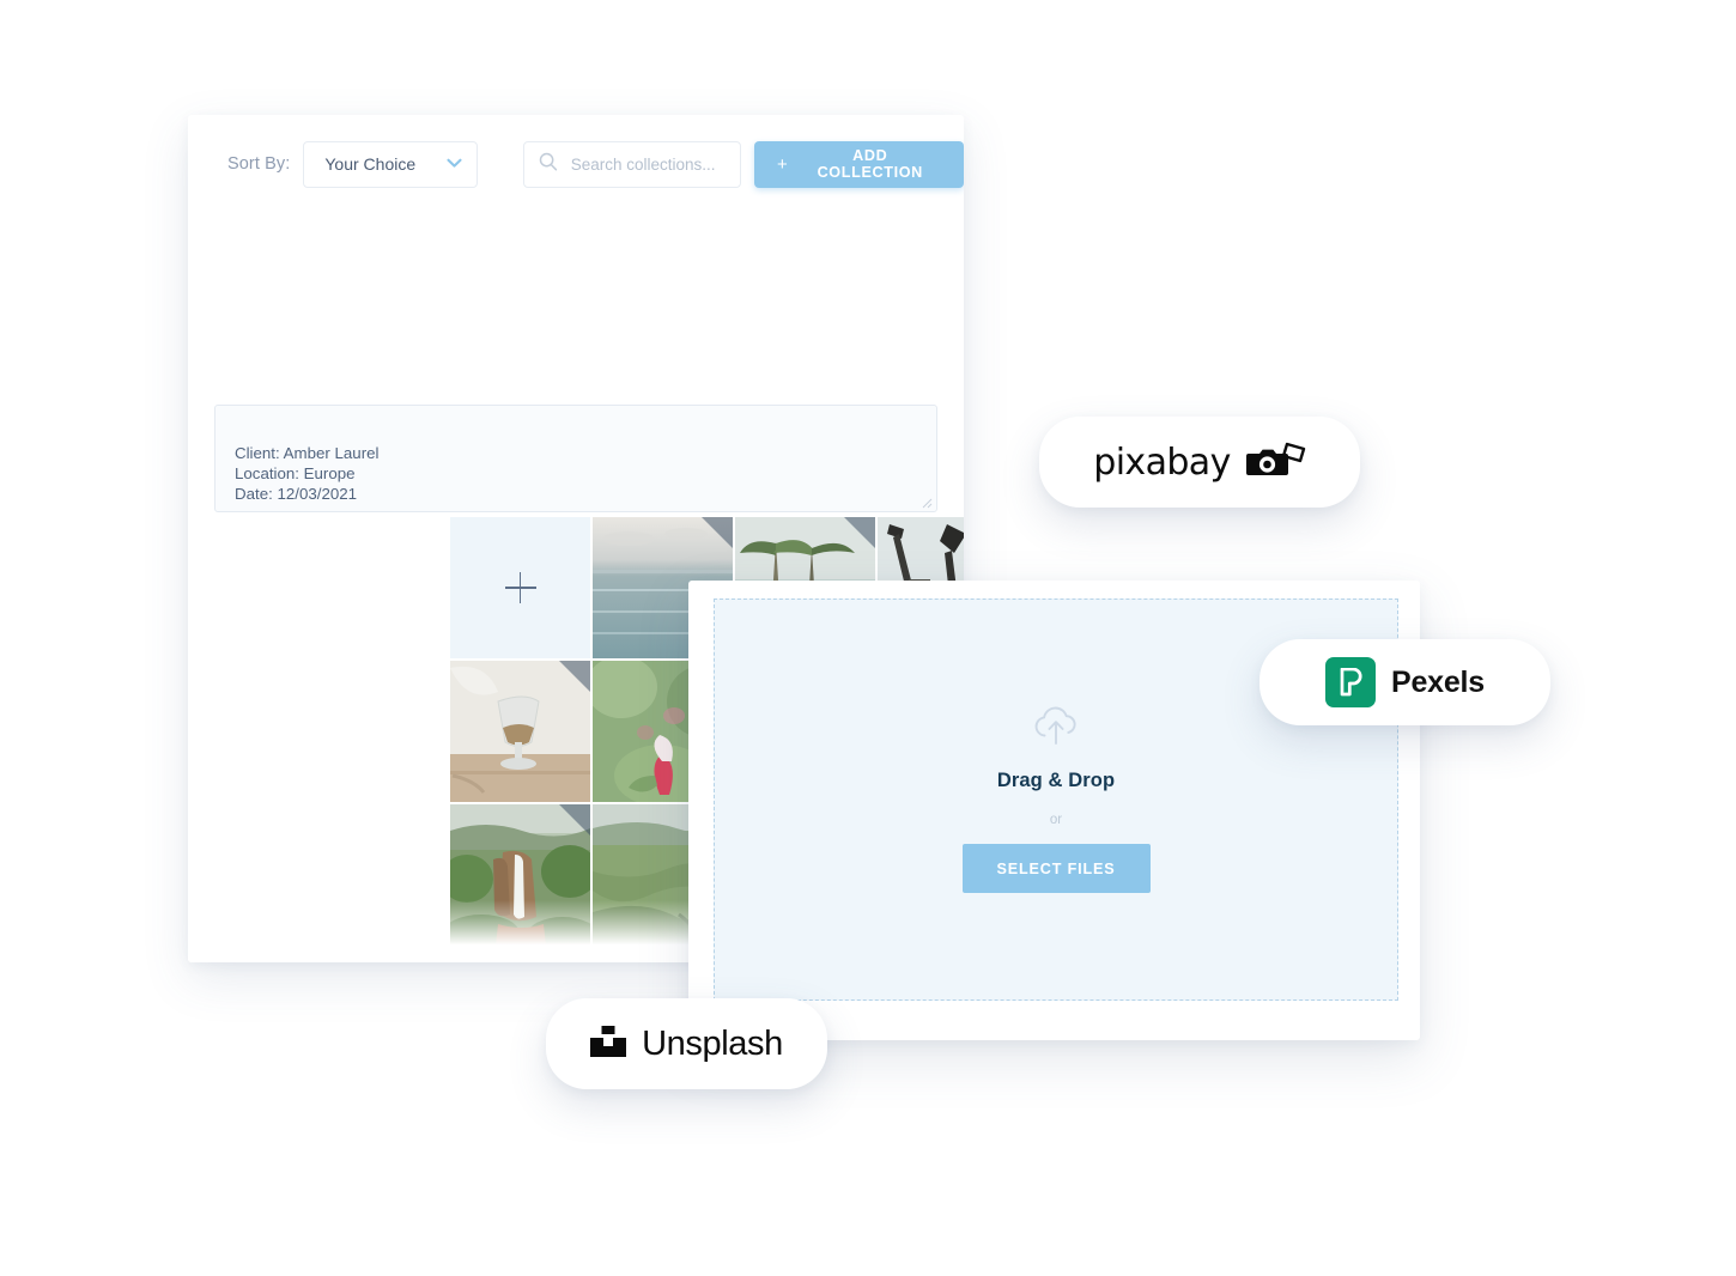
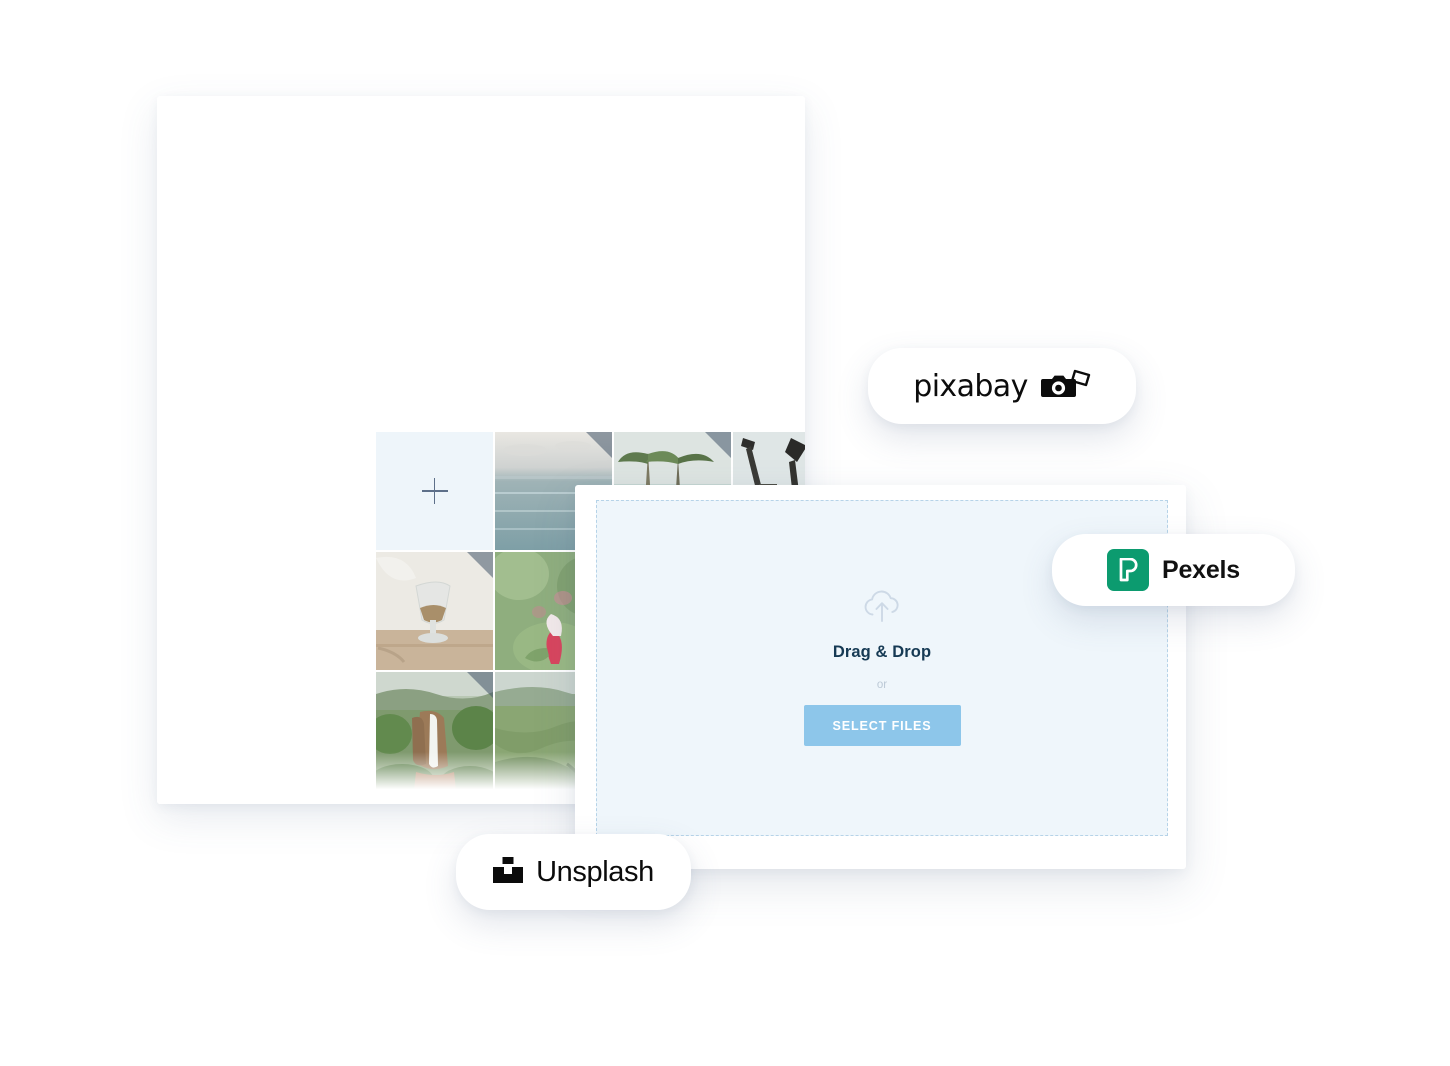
- Sort By:
- Your Choice
- Search collections...
- +
- ADD COLLECTION
- Client: Amber Laurel
- Location: Europe
- Date: 12/03/2021
  Drag & Drop
  or
  SELECT FILES
  pixabay
  Pexels
  Unsplash
